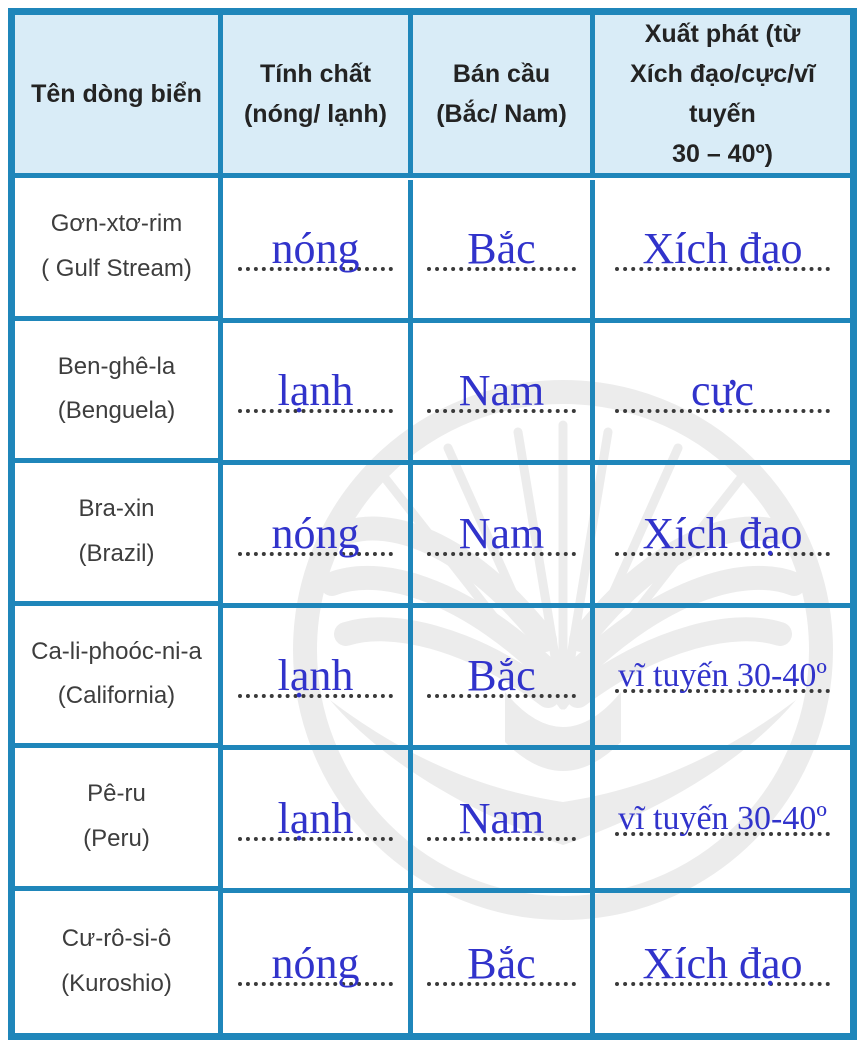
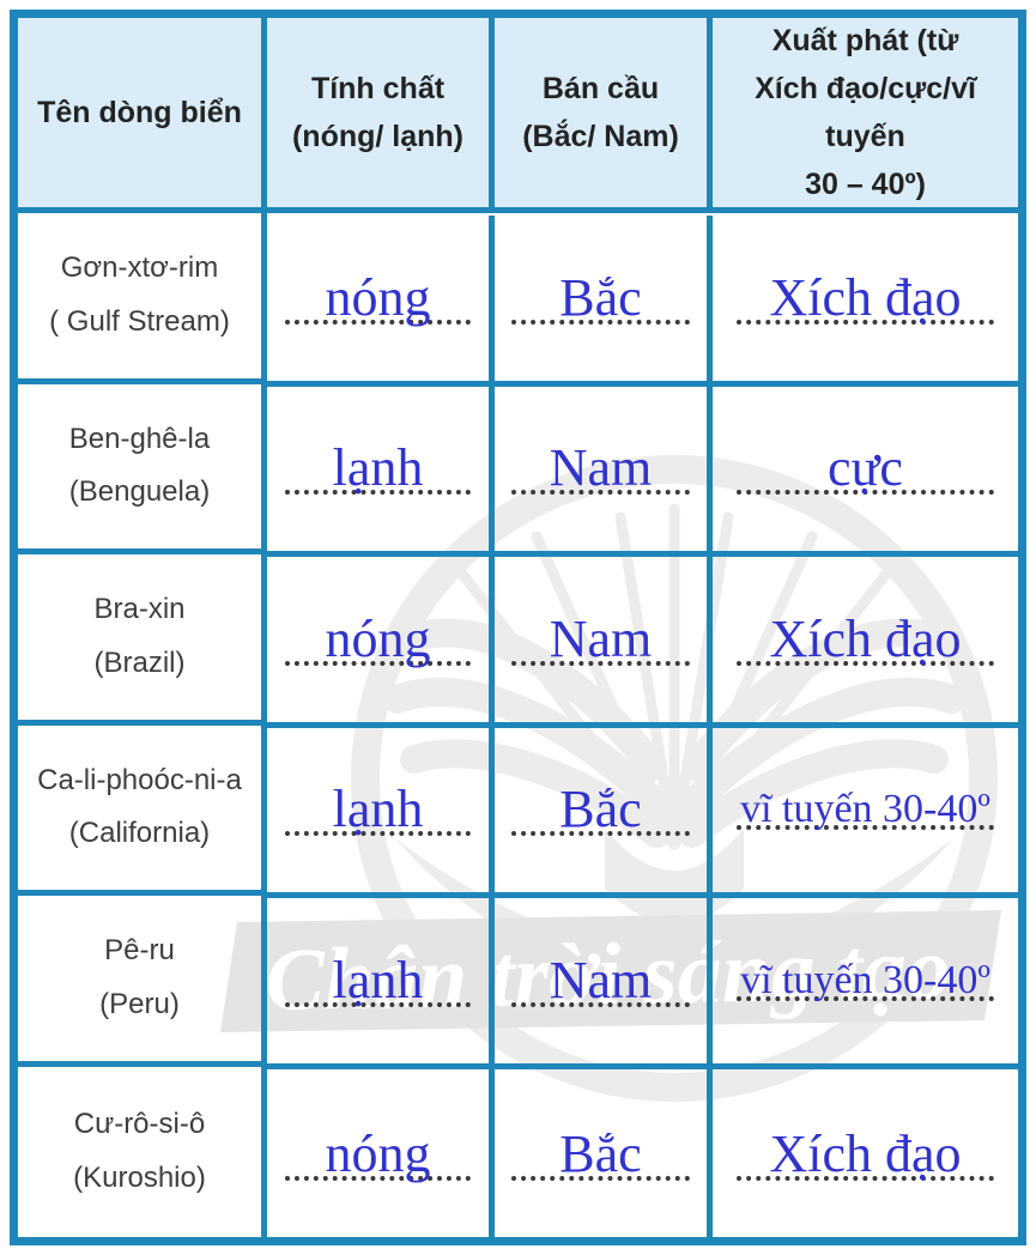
+ Chân trời sáng tạo
  Tên dòng biển
  Tính chất
  (nóng/ lạnh)
  Bán cầu
  (Bắc/ Nam)
  Xuất phát (từ
  Xích đạo/cực/vĩ tuyến
  30 – 40º)
  Gơn-xtơ-rim
  ( Gulf Stream)
  nóng
  Bắc
  Xích đạo
  Ben-ghê-la
  (Benguela)
  lạnh
  Nam
  cực
  Bra-xin
  (Brazil)
  nóng
  Nam
  Xích đạo
  Ca-li-phoóc-ni-a
  (California)
  lạnh
  Bắc
  vĩ tuyến 30-40º
  Pê-ru
  (Peru)
  lạnh
  Nam
  vĩ tuyến 30-40º
  Cư-rô-si-ô
  (Kuroshio)
  nóng
  Bắc
  Xích đạo
